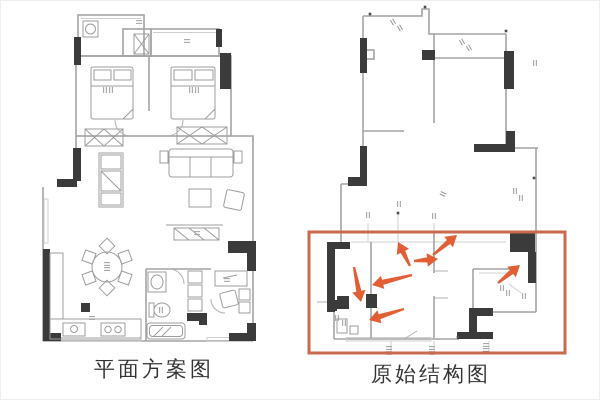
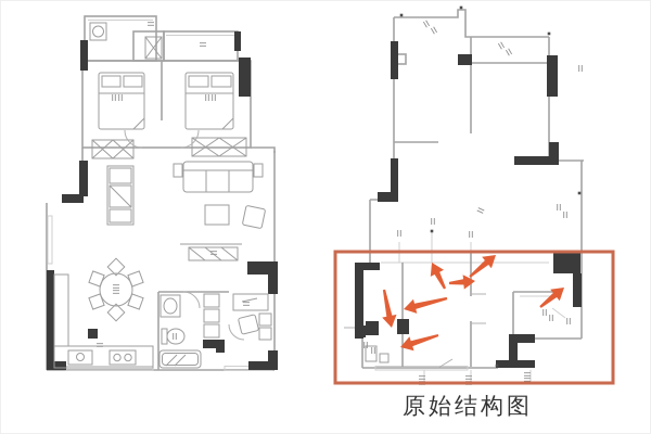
- 平面方案图
  原始结构图
